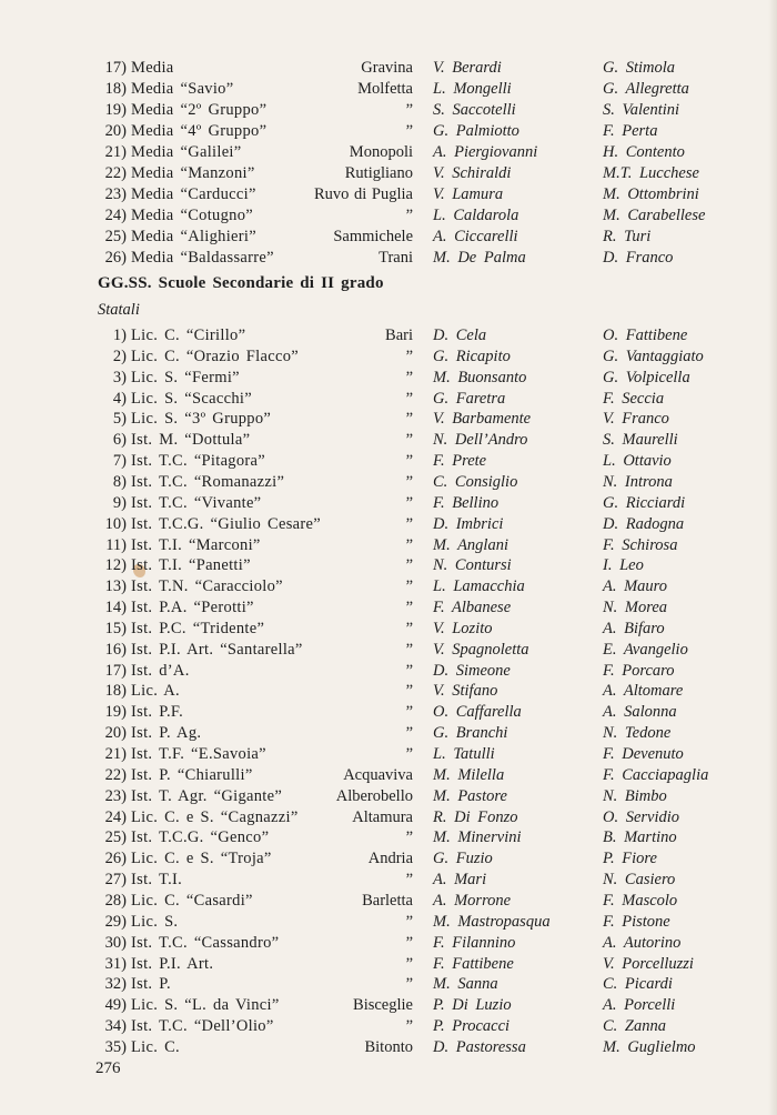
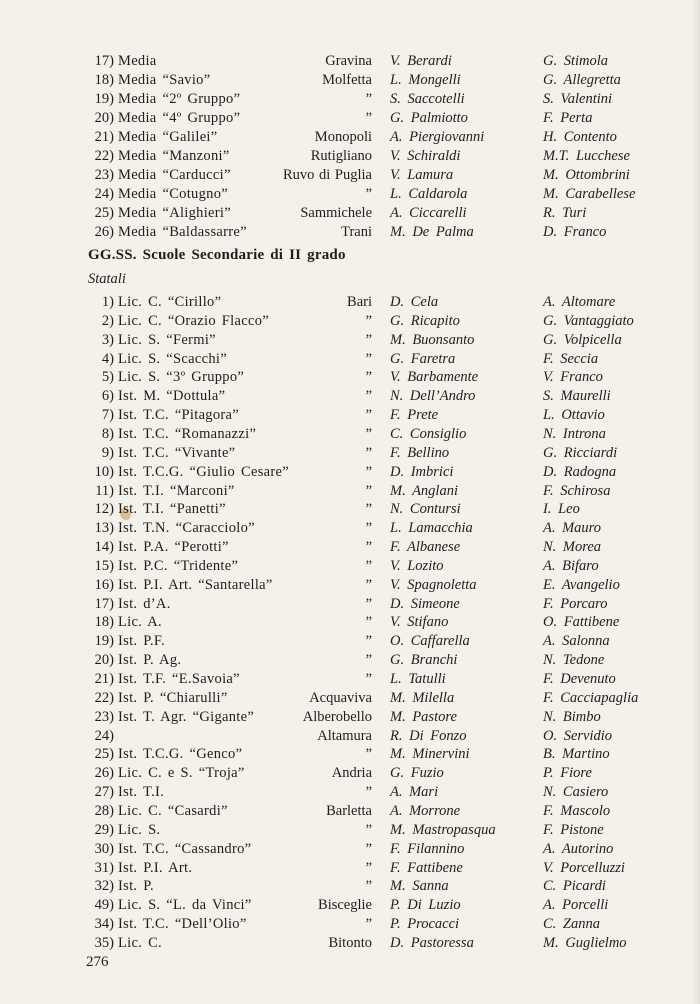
  17)
  Media
  Gravina
  V. Berardi
  G. Stimola
  18)
  Media “Savio”
  Molfetta
  L. Mongelli
  G. Allegretta
  19)
  Media “2º Gruppo”
  ”
  S. Saccotelli
  S. Valentini
  20)
  Media “4º Gruppo”
  ”
  G. Palmiotto
  F. Perta
  21)
  Media “Galilei”
  Monopoli
  A. Piergiovanni
  H. Contento
  22)
  Media “Manzoni”
  Rutigliano
  V. Schiraldi
  M.T. Lucchese
  23)
  Media “Carducci”
  Ruvo di Puglia
  V. Lamura
  M. Ottombrini
  24)
  Media “Cotugno”
  ”
  L. Caldarola
  M. Carabellese
  25)
  Media “Alighieri”
  Sammichele
  A. Ciccarelli
  R. Turi
  26)
  Media “Baldassarre”
  Trani
  M. De Palma
  D. Franco
  GG.SS. Scuole Secondarie di II grado
  Statali
  1)
  Lic. C. “Cirillo”
  Bari
  D. Cela
- O. Fattibene
+ A. Altomare
  2)
  Lic. C. “Orazio Flacco”
  ”
  G. Ricapito
  G. Vantaggiato
  3)
  Lic. S. “Fermi”
  ”
  M. Buonsanto
  G. Volpicella
  4)
  Lic. S. “Scacchi”
  ”
  G. Faretra
  F. Seccia
  5)
  Lic. S. “3º Gruppo”
  ”
  V. Barbamente
  V. Franco
  6)
  Ist. M. “Dottula”
  ”
  N. Dell’Andro
  S. Maurelli
  7)
  Ist. T.C. “Pitagora”
  ”
  F. Prete
  L. Ottavio
  8)
  Ist. T.C. “Romanazzi”
  ”
  C. Consiglio
  N. Introna
  9)
  Ist. T.C. “Vivante”
  ”
  F. Bellino
  G. Ricciardi
  10)
  Ist. T.C.G. “Giulio Cesare”
  ”
  D. Imbrici
  D. Radogna
  11)
  Ist. T.I. “Marconi”
  ”
  M. Anglani
  F. Schirosa
  12)
  Ist. T.I. “Panetti”
  ”
  N. Contursi
  I. Leo
  13)
  Ist. T.N. “Caracciolo”
  ”
  L. Lamacchia
  A. Mauro
  14)
  Ist. P.A. “Perotti”
  ”
  F. Albanese
  N. Morea
  15)
  Ist. P.C. “Tridente”
  ”
  V. Lozito
  A. Bifaro
  16)
  Ist. P.I. Art. “Santarella”
  ”
  V. Spagnoletta
  E. Avangelio
  17)
  Ist. d’A.
  ”
  D. Simeone
  F. Porcaro
  18)
  Lic. A.
  ”
  V. Stifano
- A. Altomare
+ O. Fattibene
  19)
  Ist. P.F.
  ”
  O. Caffarella
  A. Salonna
  20)
  Ist. P. Ag.
  ”
  G. Branchi
  N. Tedone
  21)
  Ist. T.F. “E.Savoia”
  ”
  L. Tatulli
  F. Devenuto
  22)
  Ist. P. “Chiarulli”
  Acquaviva
  M. Milella
  F. Cacciapaglia
  23)
  Ist. T. Agr. “Gigante”
  Alberobello
  M. Pastore
  N. Bimbo
  24)
- Lic. C. e S. “Cagnazzi”
  Altamura
  R. Di Fonzo
  O. Servidio
  25)
  Ist. T.C.G. “Genco”
  ”
  M. Minervini
  B. Martino
  26)
  Lic. C. e S. “Troja”
  Andria
  G. Fuzio
  P. Fiore
  27)
  Ist. T.I.
  ”
  A. Mari
  N. Casiero
  28)
  Lic. C. “Casardi”
  Barletta
  A. Morrone
  F. Mascolo
  29)
  Lic. S.
  ”
  M. Mastropasqua
  F. Pistone
  30)
  Ist. T.C. “Cassandro”
  ”
  F. Filannino
  A. Autorino
  31)
  Ist. P.I. Art.
  ”
  F. Fattibene
  V. Porcelluzzi
  32)
  Ist. P.
  ”
  M. Sanna
  C. Picardi
  49)
  Lic. S. “L. da Vinci”
  Bisceglie
  P. Di Luzio
  A. Porcelli
  34)
  Ist. T.C. “Dell’Olio”
  ”
  P. Procacci
  C. Zanna
  35)
  Lic. C.
  Bitonto
  D. Pastoressa
  M. Guglielmo
  276
